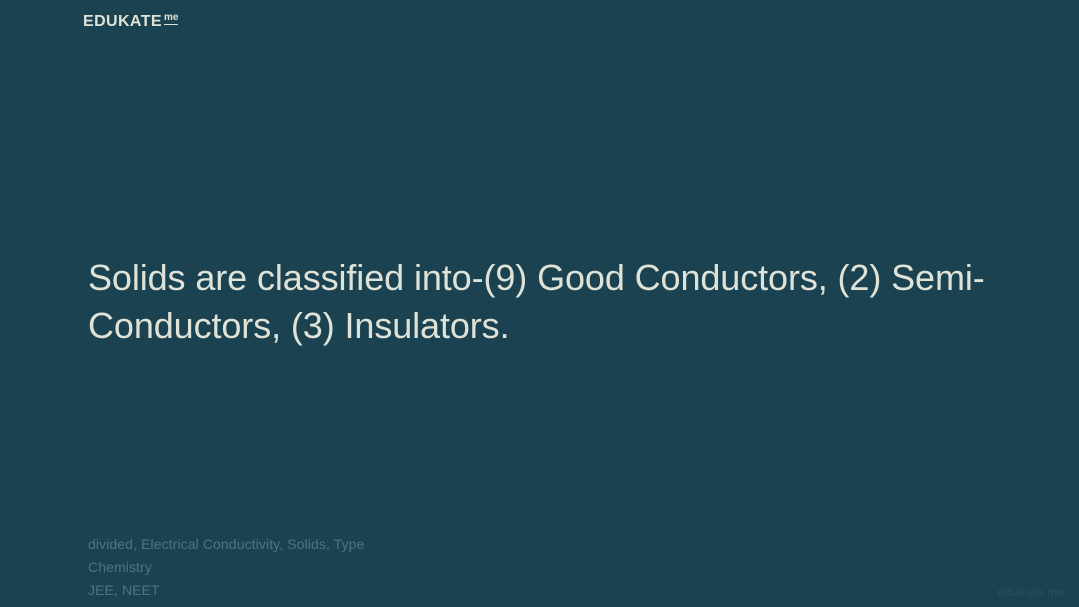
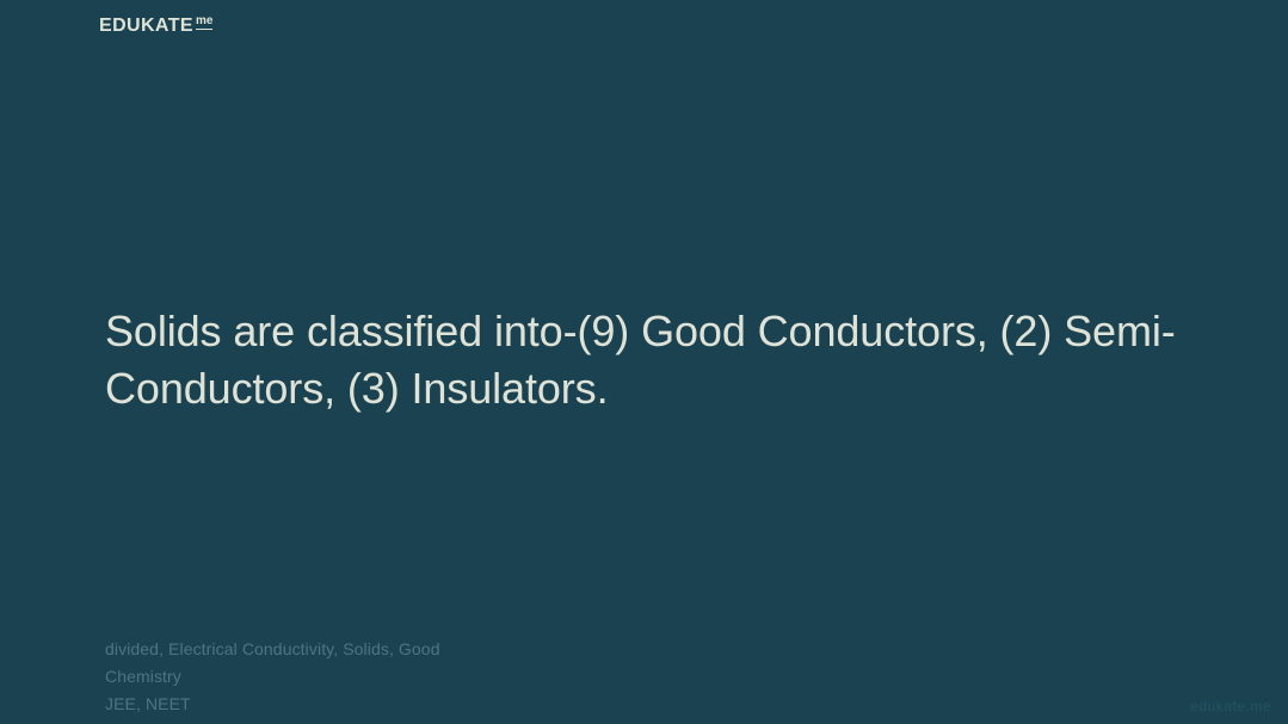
  EDUKATE
  me
  Solids are classified into-(9) Good Conductors, (2) Semi-Conductors, (3) Insulators.
- divided, Electrical Conductivity, Solids, Type
+ divided, Electrical Conductivity, Solids, Good
  Chemistry
  JEE, NEET
